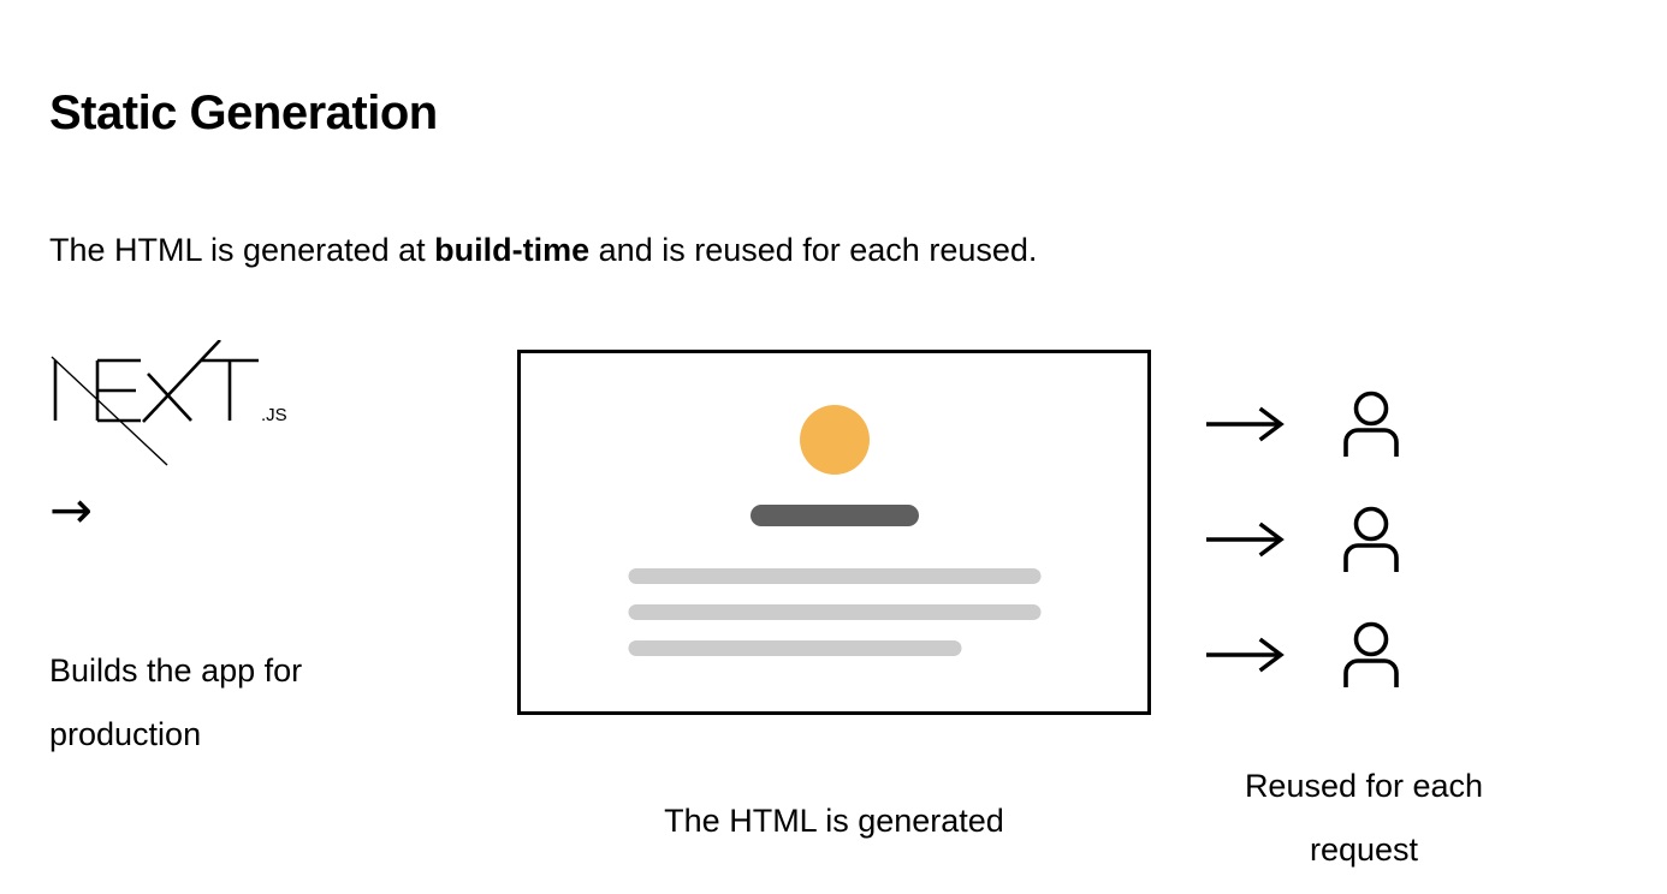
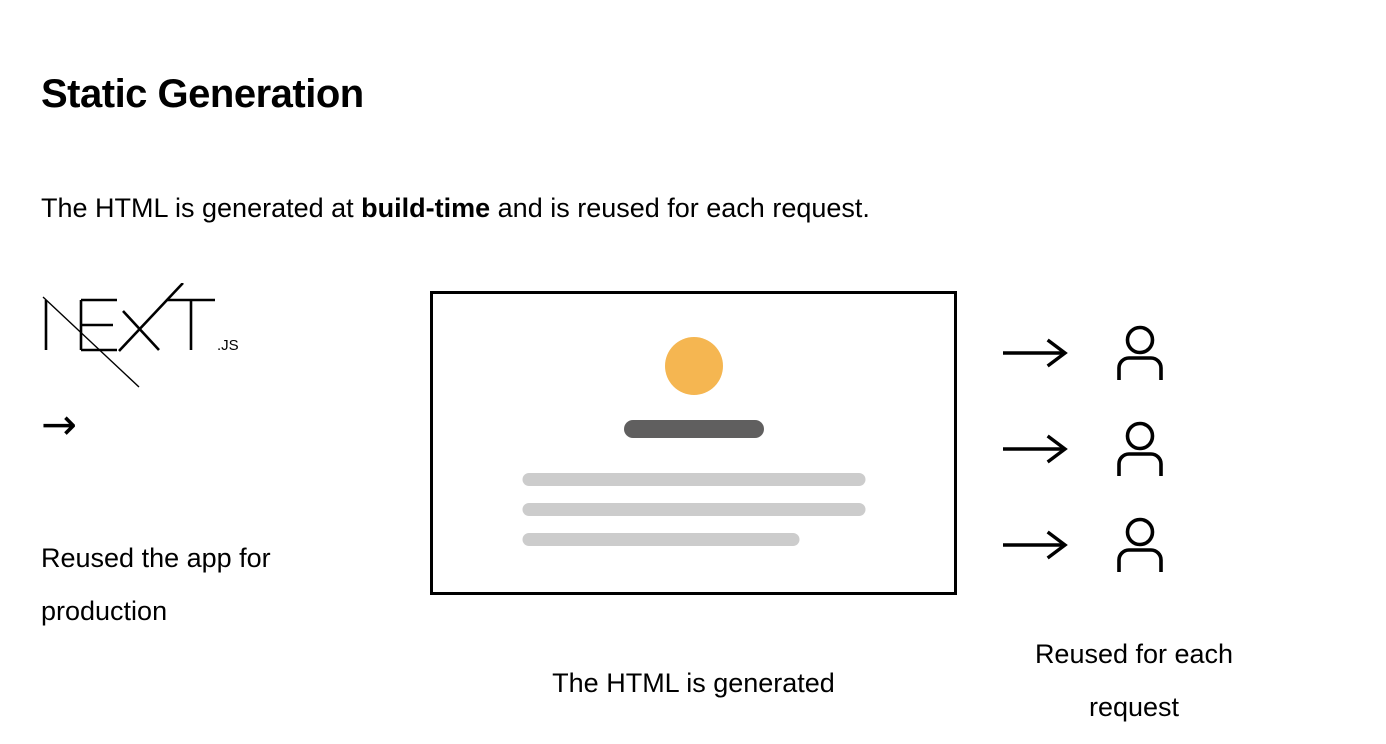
  Static Generation
- The HTML is generated at build-time and is reused for each reused.
+ The HTML is generated at build-time and is reused for each request.
  .JS
  →
- Builds the app for production
+ Reused the app for production
  The HTML is generated
  Reused for each request
